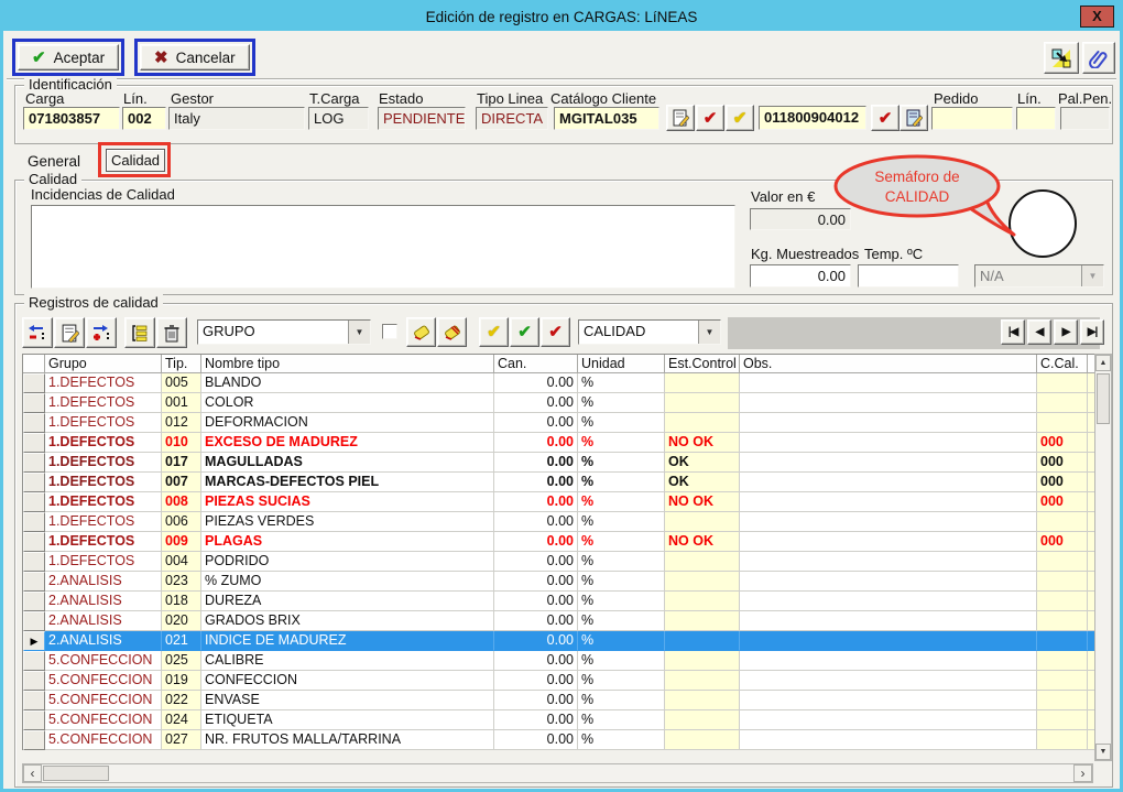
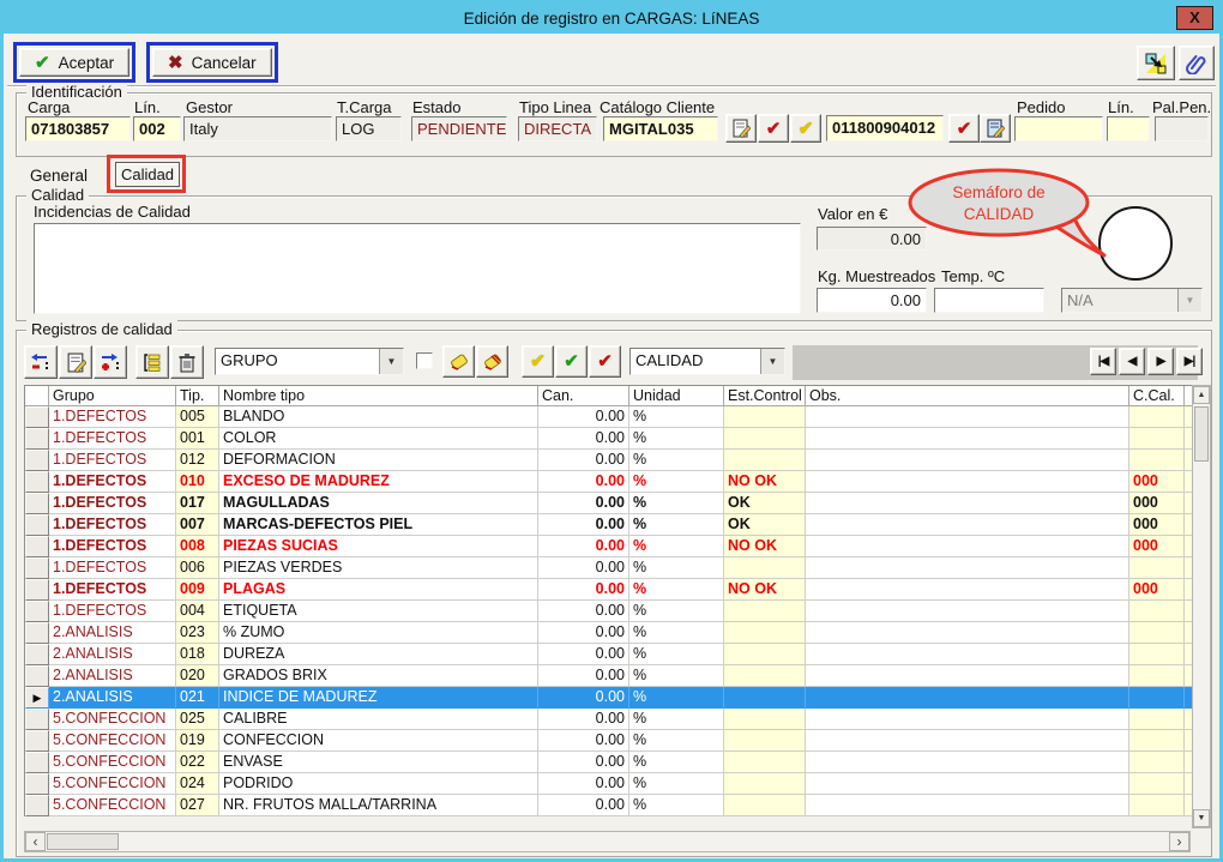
  Edición de registro en CARGAS: LíNEAS
  X
  ✔
  Aceptar
  ✖
  Cancelar
  Identificación
  Carga
  071803857
  Lín.
  002
  Gestor
  Italy
  T.Carga
  LOG
  Estado
  PENDIENTE
  Tipo Linea
  DIRECTA
  Catálogo Cliente
  MGITAL035
  ✔
  ✔
  011800904012
  ✔
  Pedido
  Lín.
  Pal.Pen.
  General
  Calidad
  Calidad
  Incidencias de Calidad
  Valor en €
  0.00
  Kg. Muestreados
  0.00
  Temp. ºC
  N/A
  ▼
  Semáforo de
  CALIDAD
  Registros de calidad
  GRUPO
  ▼
  ✔
  ✔
  ✔
  CALIDAD
  ▼
  |◀
  ◀
  ▶
  ▶|
  Grupo
  Tip.
  Nombre tipo
  Can.
  Unidad
  Est.Control
  Obs.
  C.Cal.
  1.DEFECTOS
  005
  BLANDO
  0.00
  %
  1.DEFECTOS
  001
  COLOR
  0.00
  %
  1.DEFECTOS
  012
  DEFORMACION
  0.00
  %
  1.DEFECTOS
  010
  EXCESO DE MADUREZ
  0.00
  %
  NO OK
  000
  1.DEFECTOS
  017
  MAGULLADAS
  0.00
  %
  OK
  000
  1.DEFECTOS
  007
  MARCAS-DEFECTOS PIEL
  0.00
  %
  OK
  000
  1.DEFECTOS
  008
  PIEZAS SUCIAS
  0.00
  %
  NO OK
  000
  1.DEFECTOS
  006
  PIEZAS VERDES
  0.00
  %
  1.DEFECTOS
  009
  PLAGAS
  0.00
  %
  NO OK
  000
  1.DEFECTOS
  004
- PODRIDO
+ ETIQUETA
  0.00
  %
  2.ANALISIS
  023
  % ZUMO
  0.00
  %
  2.ANALISIS
  018
  DUREZA
  0.00
  %
  2.ANALISIS
  020
  GRADOS BRIX
  0.00
  %
  ▶
  2.ANALISIS
  021
  INDICE DE MADUREZ
  0.00
  %
  5.CONFECCION
  025
  CALIBRE
  0.00
  %
  5.CONFECCION
  019
  CONFECCION
  0.00
  %
  5.CONFECCION
  022
  ENVASE
  0.00
  %
  5.CONFECCION
  024
- ETIQUETA
+ PODRIDO
  0.00
  %
  5.CONFECCION
  027
  NR. FRUTOS MALLA/TARRINA
  0.00
  %
  ‹
  ›
